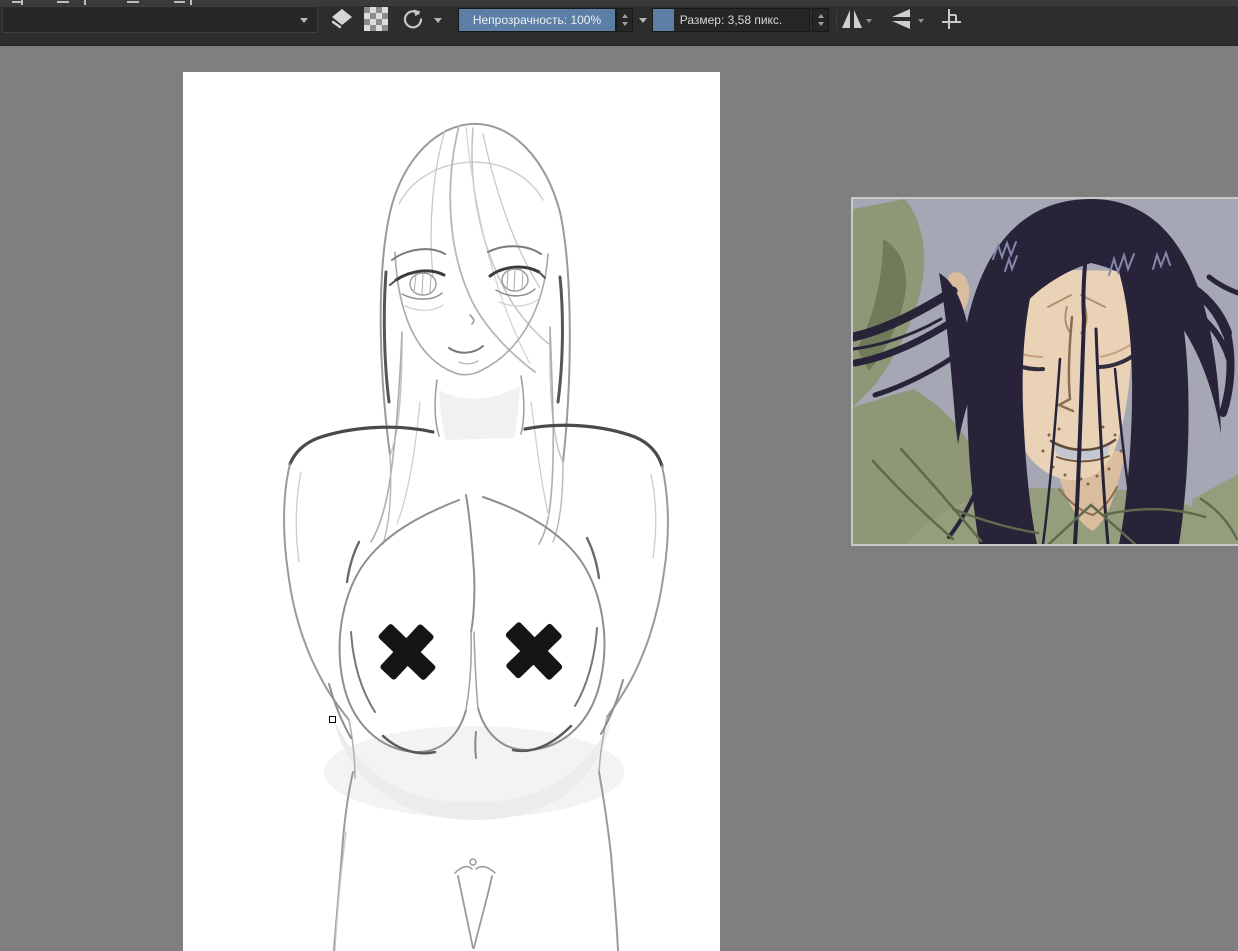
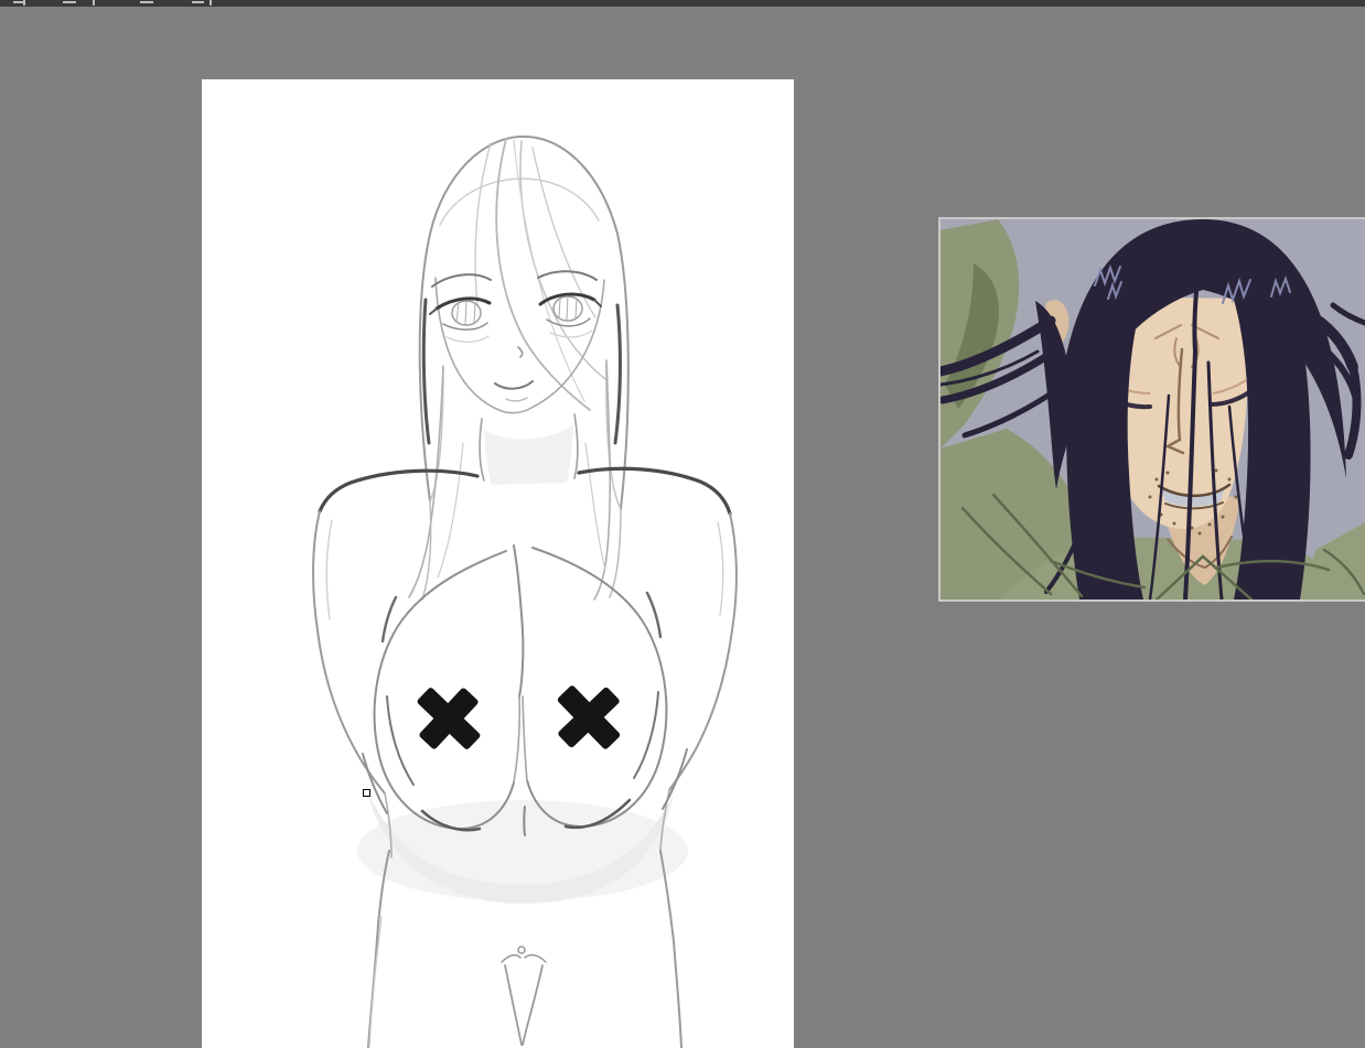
- Непрозрачность: 100%
- Размер: 3,58 пикс.
